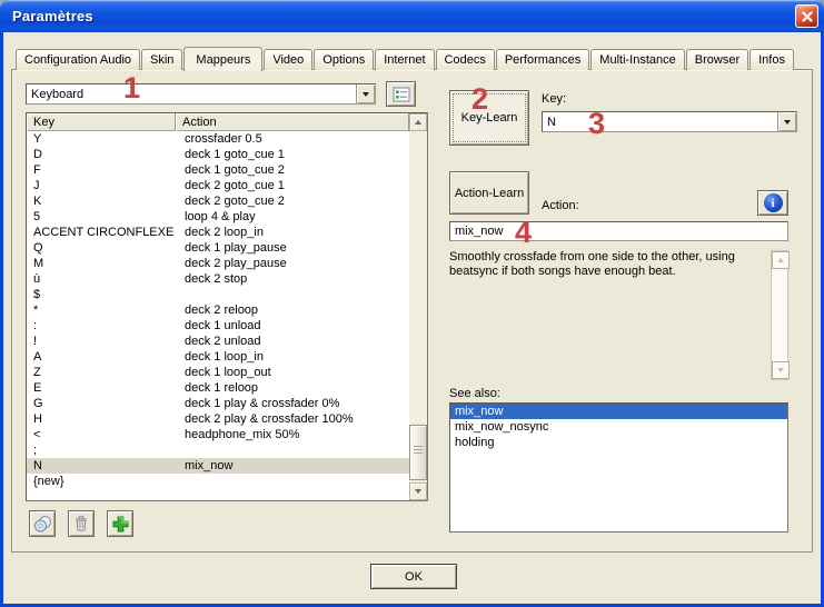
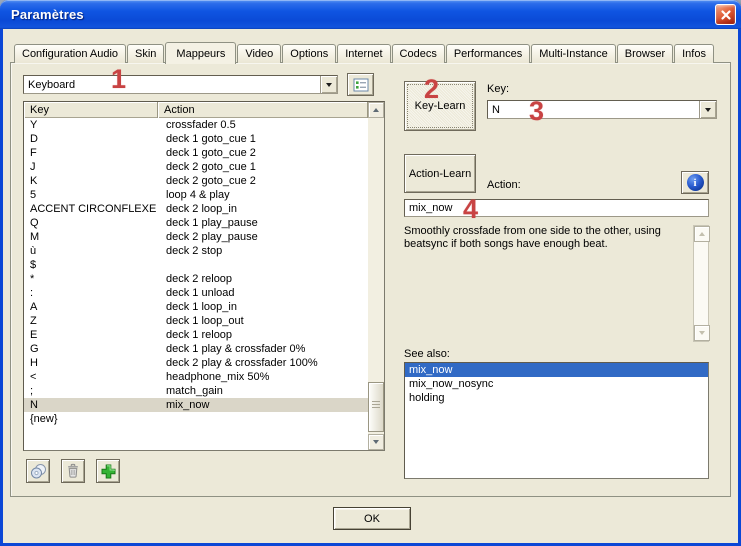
  Paramètres
  Configuration Audio
  Skin
  Mappeurs
  Video
  Options
  Internet
  Codecs
  Performances
  Multi-Instance
  Browser
  Infos
  Keyboard
  Key
  Action
  Y
  crossfader 0.5
  D
  deck 1 goto_cue 1
  F
  deck 1 goto_cue 2
  J
  deck 2 goto_cue 1
  K
  deck 2 goto_cue 2
  5
  loop 4 & play
  ACCENT CIRCONFLEXE
  deck 2 loop_in
  Q
  deck 1 play_pause
  M
  deck 2 play_pause
  ù
  deck 2 stop
  $
  *
  deck 2 reloop
  :
  deck 1 unload
- !
- deck 2 unload
  A
  deck 1 loop_in
  Z
  deck 1 loop_out
  E
  deck 1 reloop
  G
  deck 1 play & crossfader 0%
  H
  deck 2 play & crossfader 100%
  <
  headphone_mix 50%
  ;
+ match_gain
  N
  mix_now
  {new}
  Key-Learn
  Key:
  N
  Action-Learn
  Action:
  i
  mix_now
  Smoothly crossfade from one side to the other, using beatsync if both songs have enough beat.
  See also:
  mix_now
  mix_now_nosync
  holding
  1
  2
  3
  4
  OK
